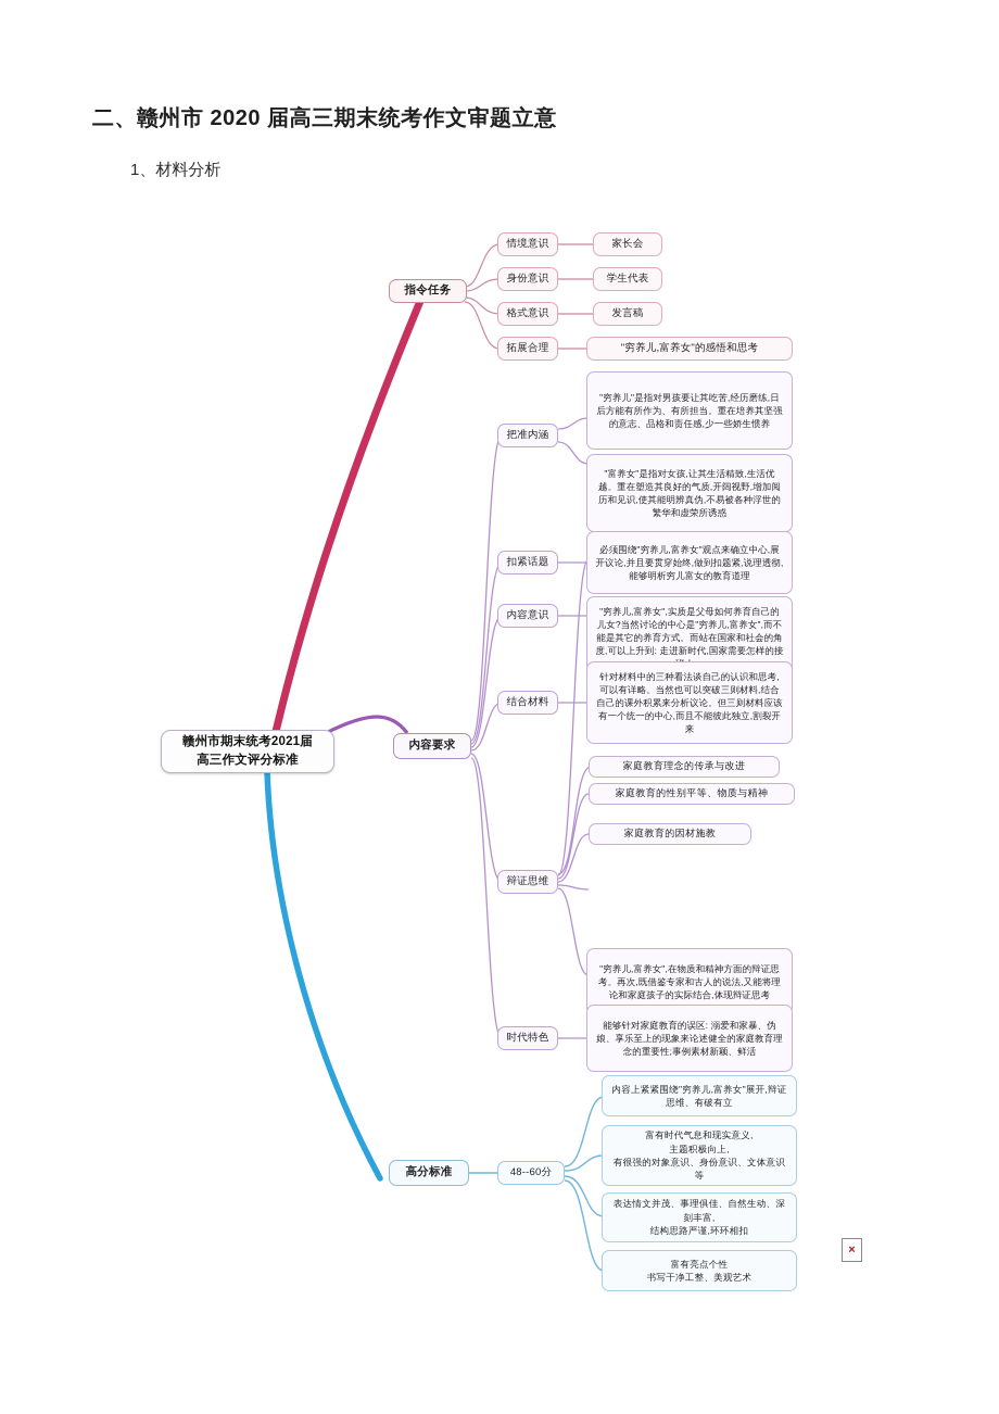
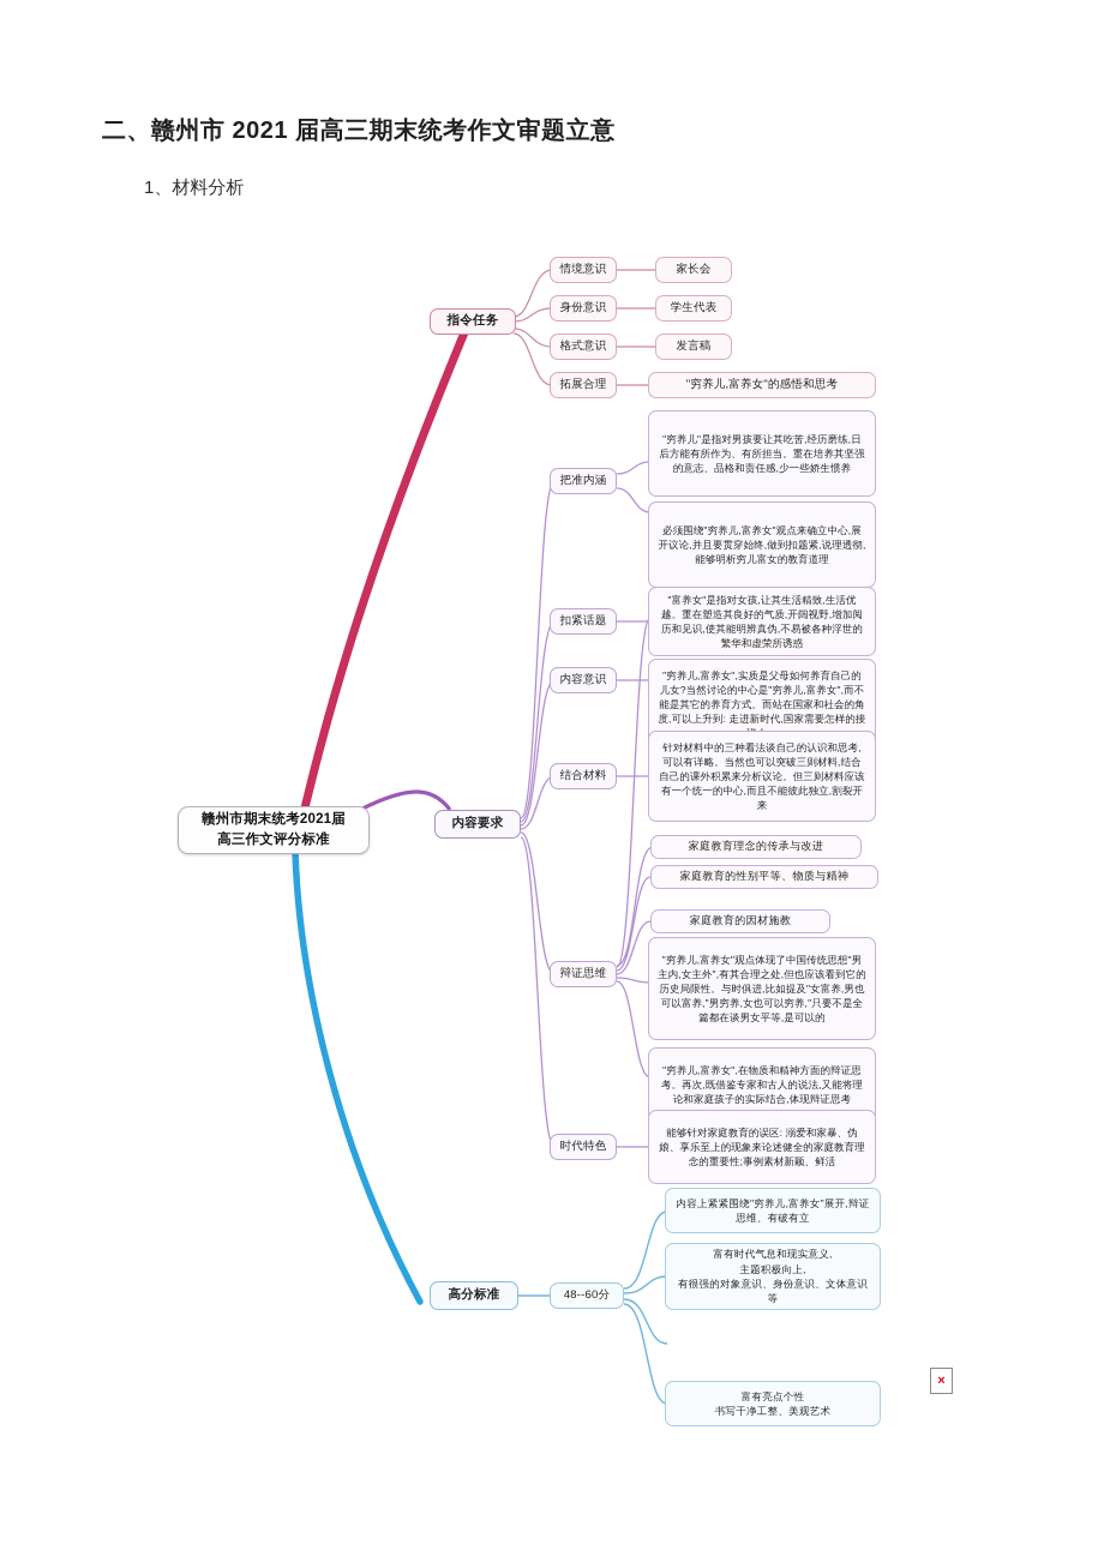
- 二、赣州市 2020 届高三期末统考作文审题立意
+ 二、赣州市 2021 届高三期末统考作文审题立意
  1、材料分析
  赣州市期末统考2021届
  高三作文评分标准
  指令任务
  情境意识
  家长会
  身份意识
  学生代表
  格式意识
  发言稿
  拓展合理
  "穷养儿,富养女"的感悟和思考
  内容要求
  把准内涵
  "穷养儿"是指对男孩要让其吃苦,经历磨练,日后方能有所作为、有所担当。重在培养其坚强的意志、品格和责任感,少一些娇生惯养
- "富养女"是指对女孩,让其生活精致,生活优越。重在塑造其良好的气质,开阔视野,增加阅历和见识,使其能明辨真伪,不易被各种浮世的繁华和虚荣所诱惑
+ 必须围绕"穷养儿,富养女"观点来确立中心,展开议论,并且要贯穿始终,做到扣题紧,说理透彻,能够明析穷儿富女的教育道理
  扣紧话题
- 必须围绕"穷养儿,富养女"观点来确立中心,展开议论,并且要贯穿始终,做到扣题紧,说理透彻,能够明析穷儿富女的教育道理
+ "富养女"是指对女孩,让其生活精致,生活优越。重在塑造其良好的气质,开阔视野,增加阅历和见识,使其能明辨真伪,不易被各种浮世的繁华和虚荣所诱惑
  内容意识
  "穷养儿,富养女",实质是父母如何养育自己的儿女?当然讨论的中心是"穷养儿,富养女",而不能是其它的养育方式。而站在国家和社会的角度,可以上升到: 走进新时代,国家需要怎样的接
  结合材料
  针对材料中的三种看法谈自己的认识和思考,可以有详略。当然也可以突破三则材料,结合自己的课外积累来分析议论。但三则材料应该有一个统一的中心,而且不能彼此独立,割裂开来
  辩证思维
  家庭教育理念的传承与改进
  家庭教育的性别平等、物质与精神
  家庭教育的因材施教
+ "穷养儿,富养女"观点体现了中国传统思想"男主内,女主外",有其合理之处,但也应该看到它的历史局限性。与时俱进,比如提及"女富养,男也可以富养,"男穷养,女也可以穷养,"只要不是全篇都在谈男女平等,是可以的
  "穷养儿,富养女",在物质和精神方面的辩证思考。再次,既借鉴专家和古人的说法,又能将理论和家庭孩子的实际结合,体现辩证思考
  时代特色
  能够针对家庭教育的误区: 溺爱和家暴、伪娘、享乐至上的现象来论述健全的家庭教育理念的重要性;事例素材新颖、鲜活
  高分标准
  48--60分
  内容上紧紧围绕"穷养儿,富养女"展开,辩证思维、有破有立
  富有时代气息和现实意义,
  主题积极向上,
  有很强的对象意识、身份意识、文体意识等
- 表达情文并茂、事理俱佳、自然生动、深刻丰富,
- 结构思路严谨,环环相扣
  富有亮点个性
  书写干净工整、美观艺术
  ×
